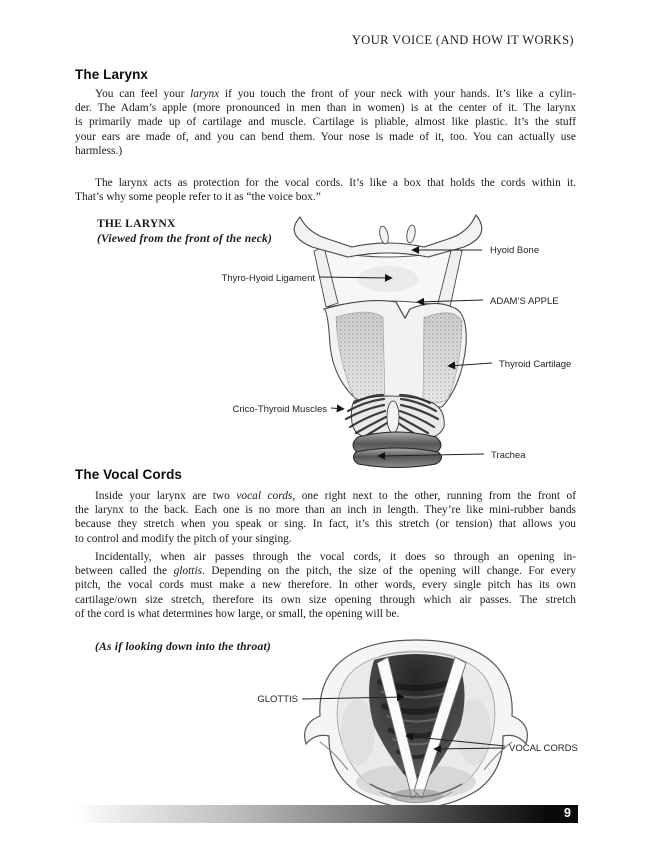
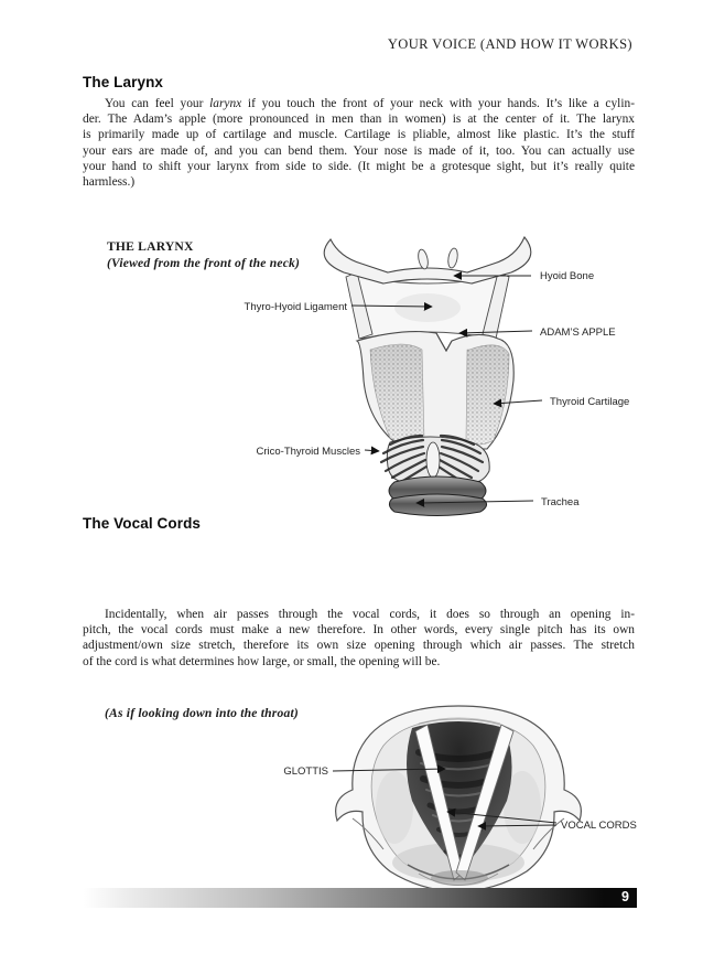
  YOUR VOICE (AND HOW IT WORKS)
  The Larynx
  You can feel your larynx if you touch the front of your neck with your hands. It’s like a cylin-
  der. The Adam’s apple (more pronounced in men than in women) is at the center of it. The larynx
  is primarily made up of cartilage and muscle. Cartilage is pliable, almost like plastic. It’s the stuff
  your ears are made of, and you can bend them. Your nose is made of it, too. You can actually use
+ your hand to shift your larynx from side to side. (It might be a grotesque sight, but it’s really quite
  harmless.)
- The larynx acts as protection for the vocal cords. It’s like a box that holds the cords within it.
- That’s why some people refer to it as “the voice box.”
  THE LARYNX
  (Viewed from the front of the neck)
  Hyoid Bone
  Thyro-Hyoid Ligament
  ADAM’S APPLE
  Thyroid Cartilage
  Crico-Thyroid Muscles
  Trachea
  The Vocal Cords
- Inside your larynx are two vocal cords, one right next to the other, running from the front of
- the larynx to the back. Each one is no more than an inch in length. They’re like mini-rubber bands
- because they stretch when you speak or sing. In fact, it’s this stretch (or tension) that allows you
- to control and modify the pitch of your singing.
  Incidentally, when air passes through the vocal cords, it does so through an opening in-
- between called the glottis. Depending on the pitch, the size of the opening will change. For every
  pitch, the vocal cords must make a new therefore. In other words, every single pitch has its own
- cartilage/own size stretch, therefore its own size opening through which air passes. The stretch
+ adjustment/own size stretch, therefore its own size opening through which air passes. The stretch
  of the cord is what determines how large, or small, the opening will be.
  (As if looking down into the throat)
  GLOTTIS
  VOCAL CORDS
  9
